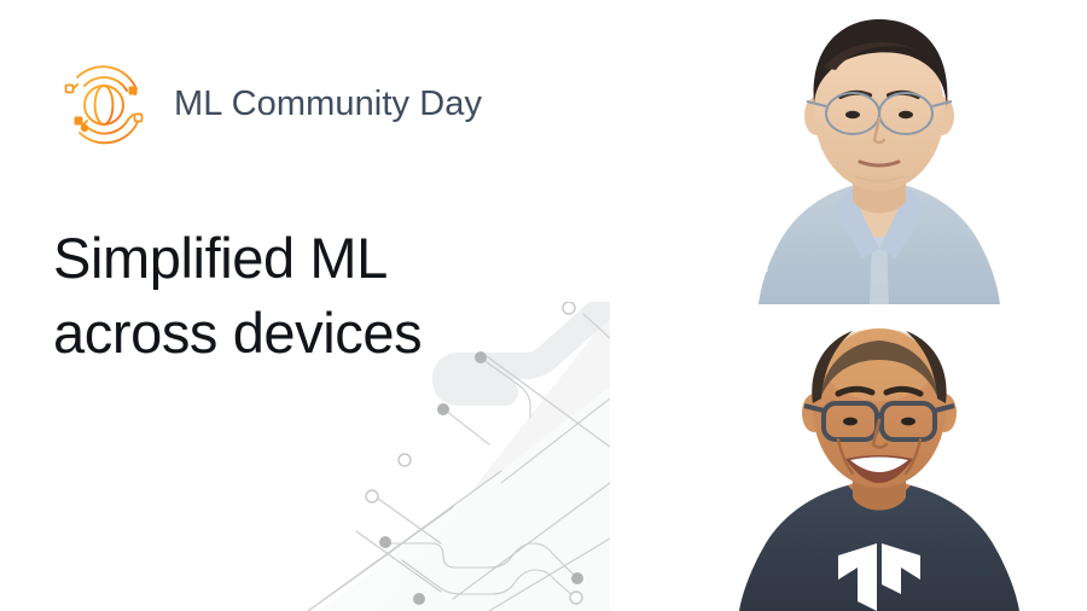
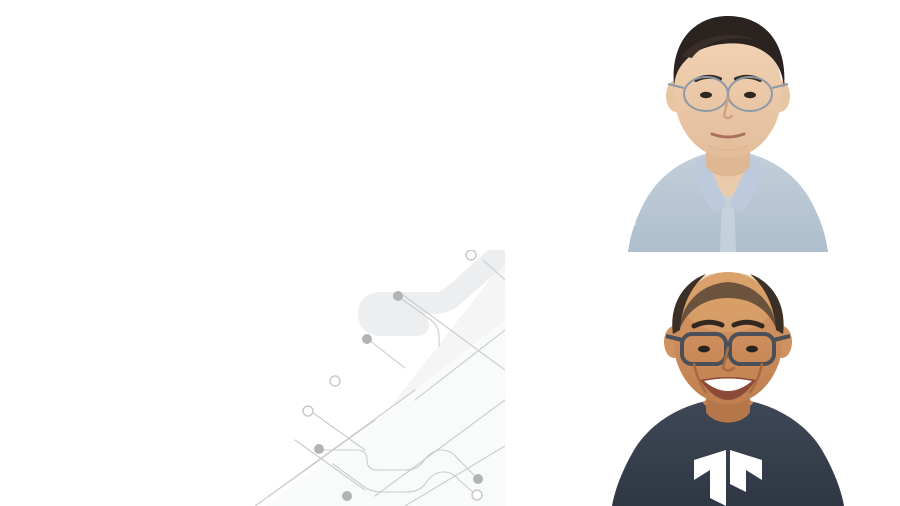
- ML Community Day
- Simplified ML
- across devices
